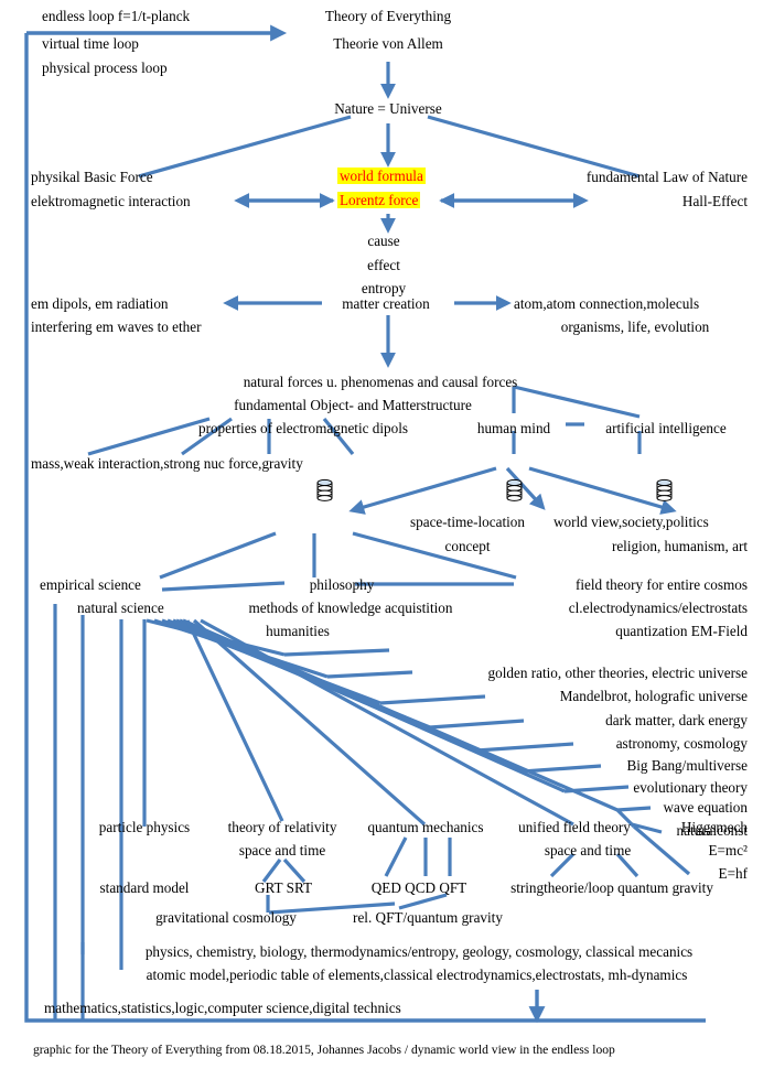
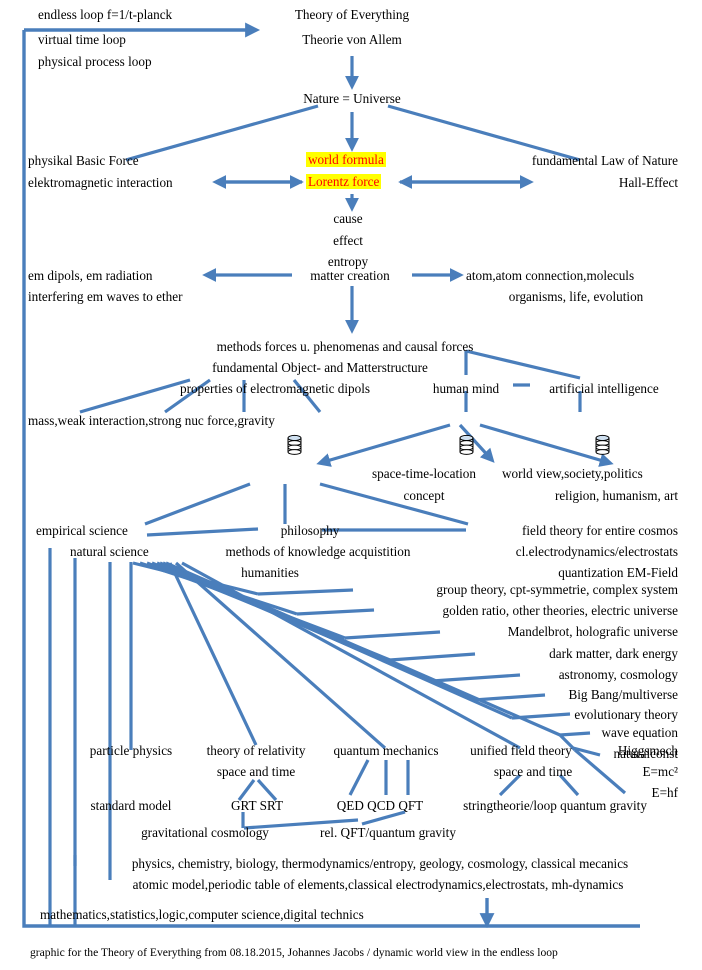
  endless loop f=1/t-planck
  virtual time loop
  physical process loop
  Theory of Everything
  Theorie von Allem
  Nature = Universe
  world formula
  Lorentz force
  physikal Basic Force
  elektromagnetic interaction
  fundamental Law of Nature
  Hall-Effect
  cause
  effect
  entropy
  matter creation
  em dipols, em radiation
  interfering em waves to ether
  atom,atom connection,moleculs
  organisms, life, evolution
- natural forces u. phenomenas and causal forces
+ methods forces u. phenomenas and causal forces
  fundamental Object- and Matterstructure
  properties of electromagnetic dipols
  human mind
  artificial intelligence
  mass,weak interaction,strong nuc force,gravity
  space-time-location
  concept
  world view,society,politics
  religion, humanism, art
  empirical science
  natural science
  philosophy
  methods of knowledge acquistition
  humanities
  field theory for entire cosmos
  cl.electrodynamics/electrostats
  quantization EM-Field
+ group theory, cpt-symmetrie, complex system
  golden ratio, other theories, electric universe
  Mandelbrot, holografic universe
  dark matter, dark energy
  astronomy, cosmology
  Big Bang/multiverse
  evolutionary theory
  wave equation
  naturalconst
  particle physics
  theory of relativity
  space and time
  quantum mechanics
  unified field theory
  space and time
  Higgsmech
  E=mc²
  E=hf
  standard model
  GRT SRT
  QED QCD QFT
  stringtheorie/loop quantum gravity
  gravitational cosmology
  rel. QFT/quantum gravity
  physics, chemistry, biology, thermodynamics/entropy, geology, cosmology, classical mecanics
  atomic model,periodic table of elements,classical electrodynamics,electrostats, mh-dynamics
  mathematics,statistics,logic,computer science,digital technics
  graphic for the Theory of Everything from 08.18.2015, Johannes Jacobs / dynamic world view in the endless loop
